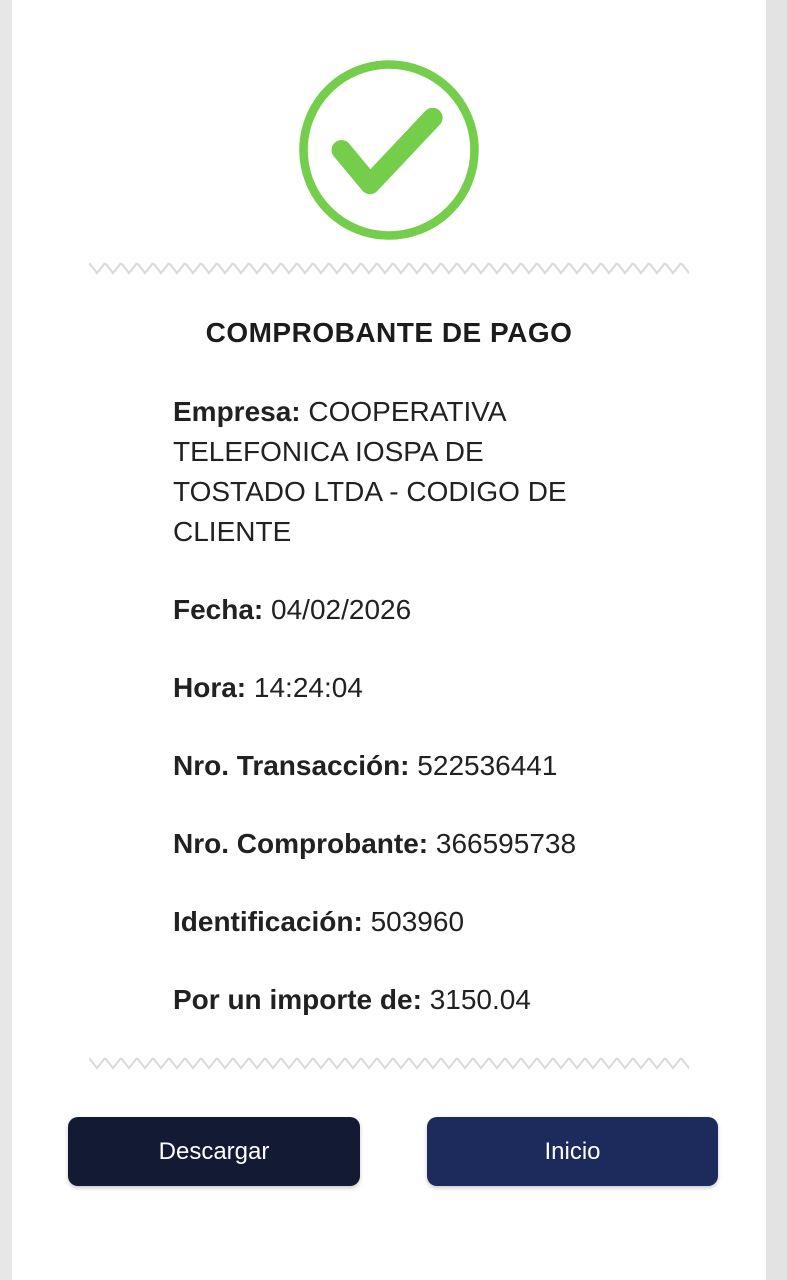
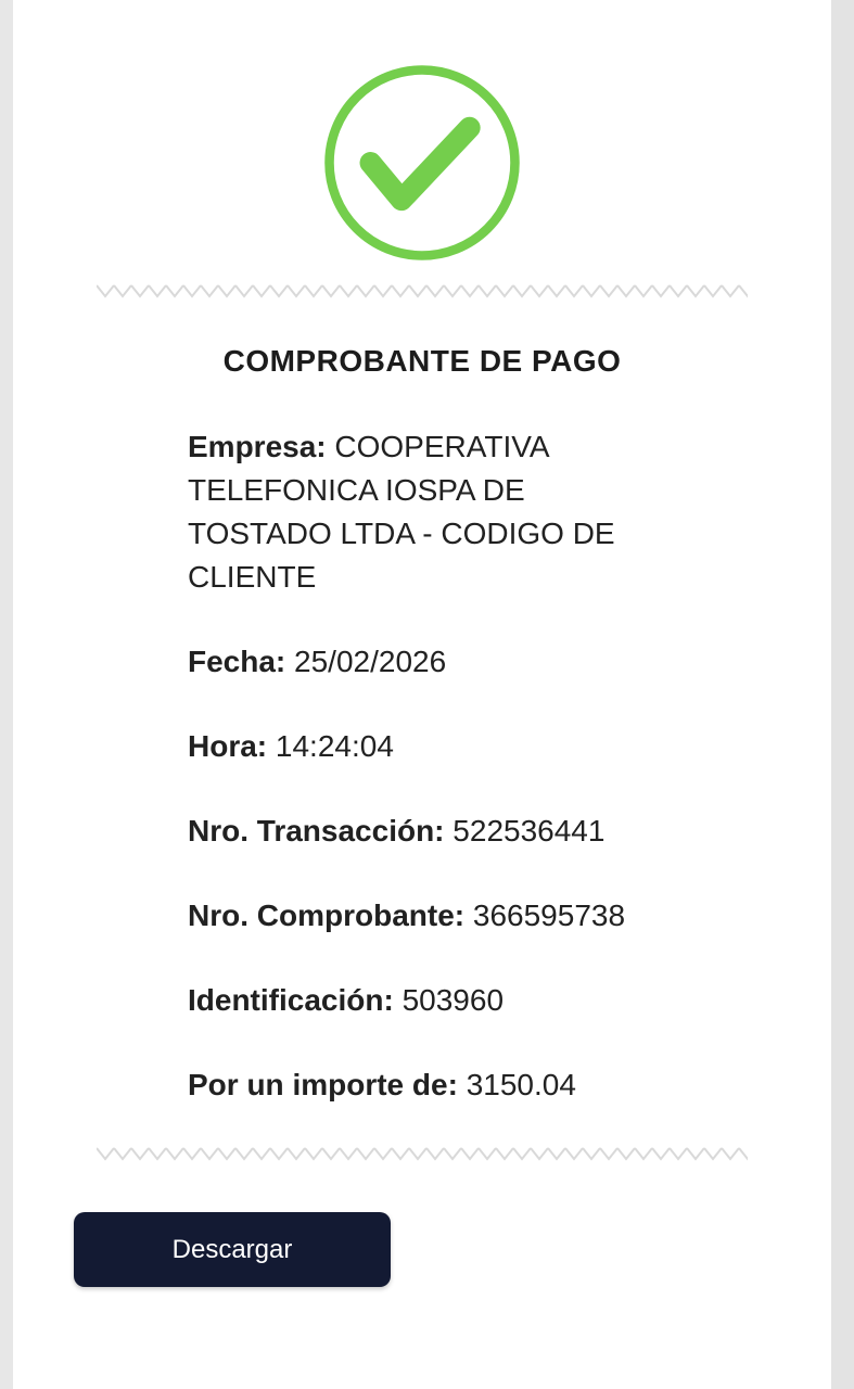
  COMPROBANTE DE PAGO
  Empresa: COOPERATIVA TELEFONICA IOSPA DE TOSTADO LTDA - CODIGO DE CLIENTE
- Fecha: 04/02/2026
+ Fecha: 25/02/2026
  Hora: 14:24:04
  Nro. Transacción: 522536441
  Nro. Comprobante: 366595738
  Identificación: 503960
  Por un importe de: 3150.04
  Descargar
- Inicio
